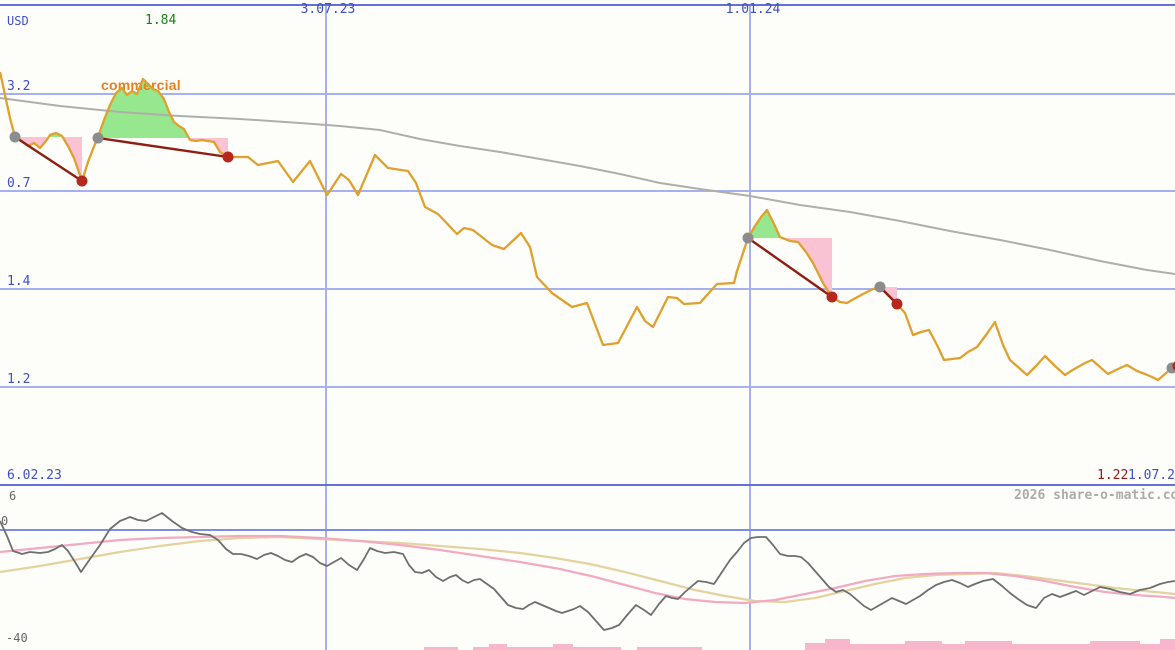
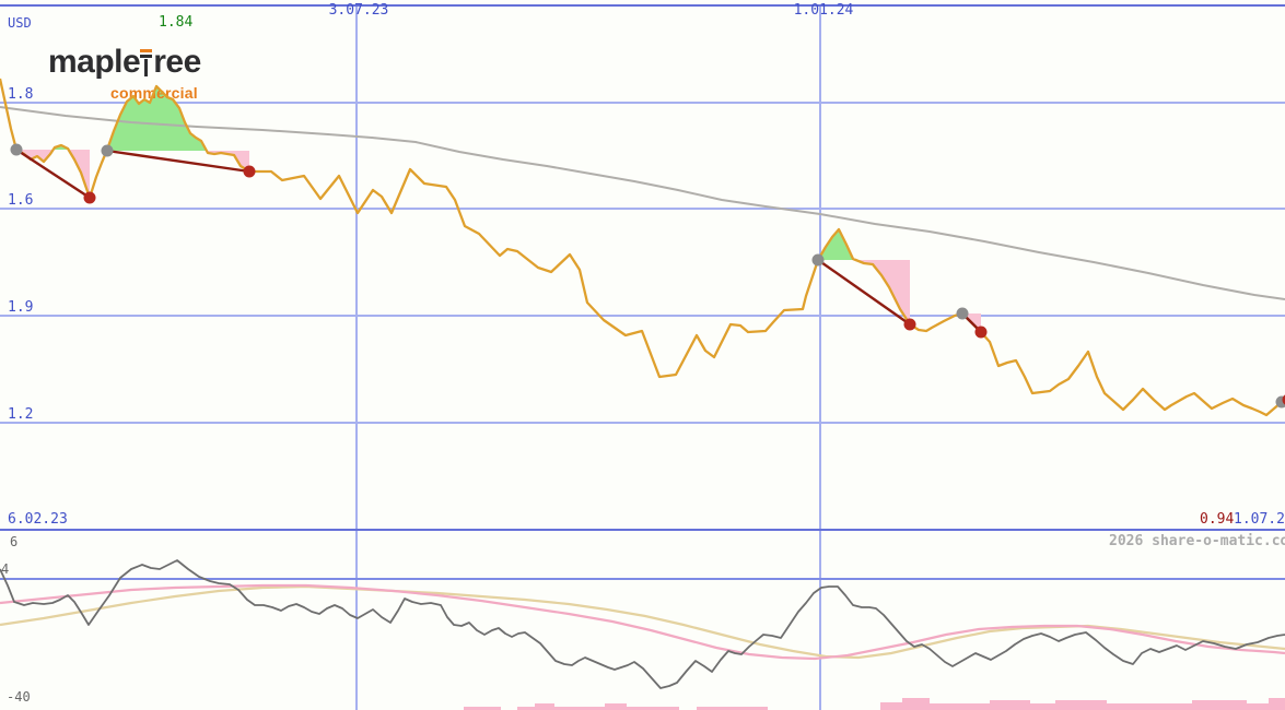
+ maple ree
  commercial
  USD
  1.84
  3.07.23
  1.01.24
- 3.2
+ 1.8
- 0.7
+ 1.6
- 1.4
+ 1.9
  1.2
  6.02.23
- 1.22
+ 0.94
  1.07.2
  2026 share-o-matic.co
  6
- 0
+ 4
  -40
